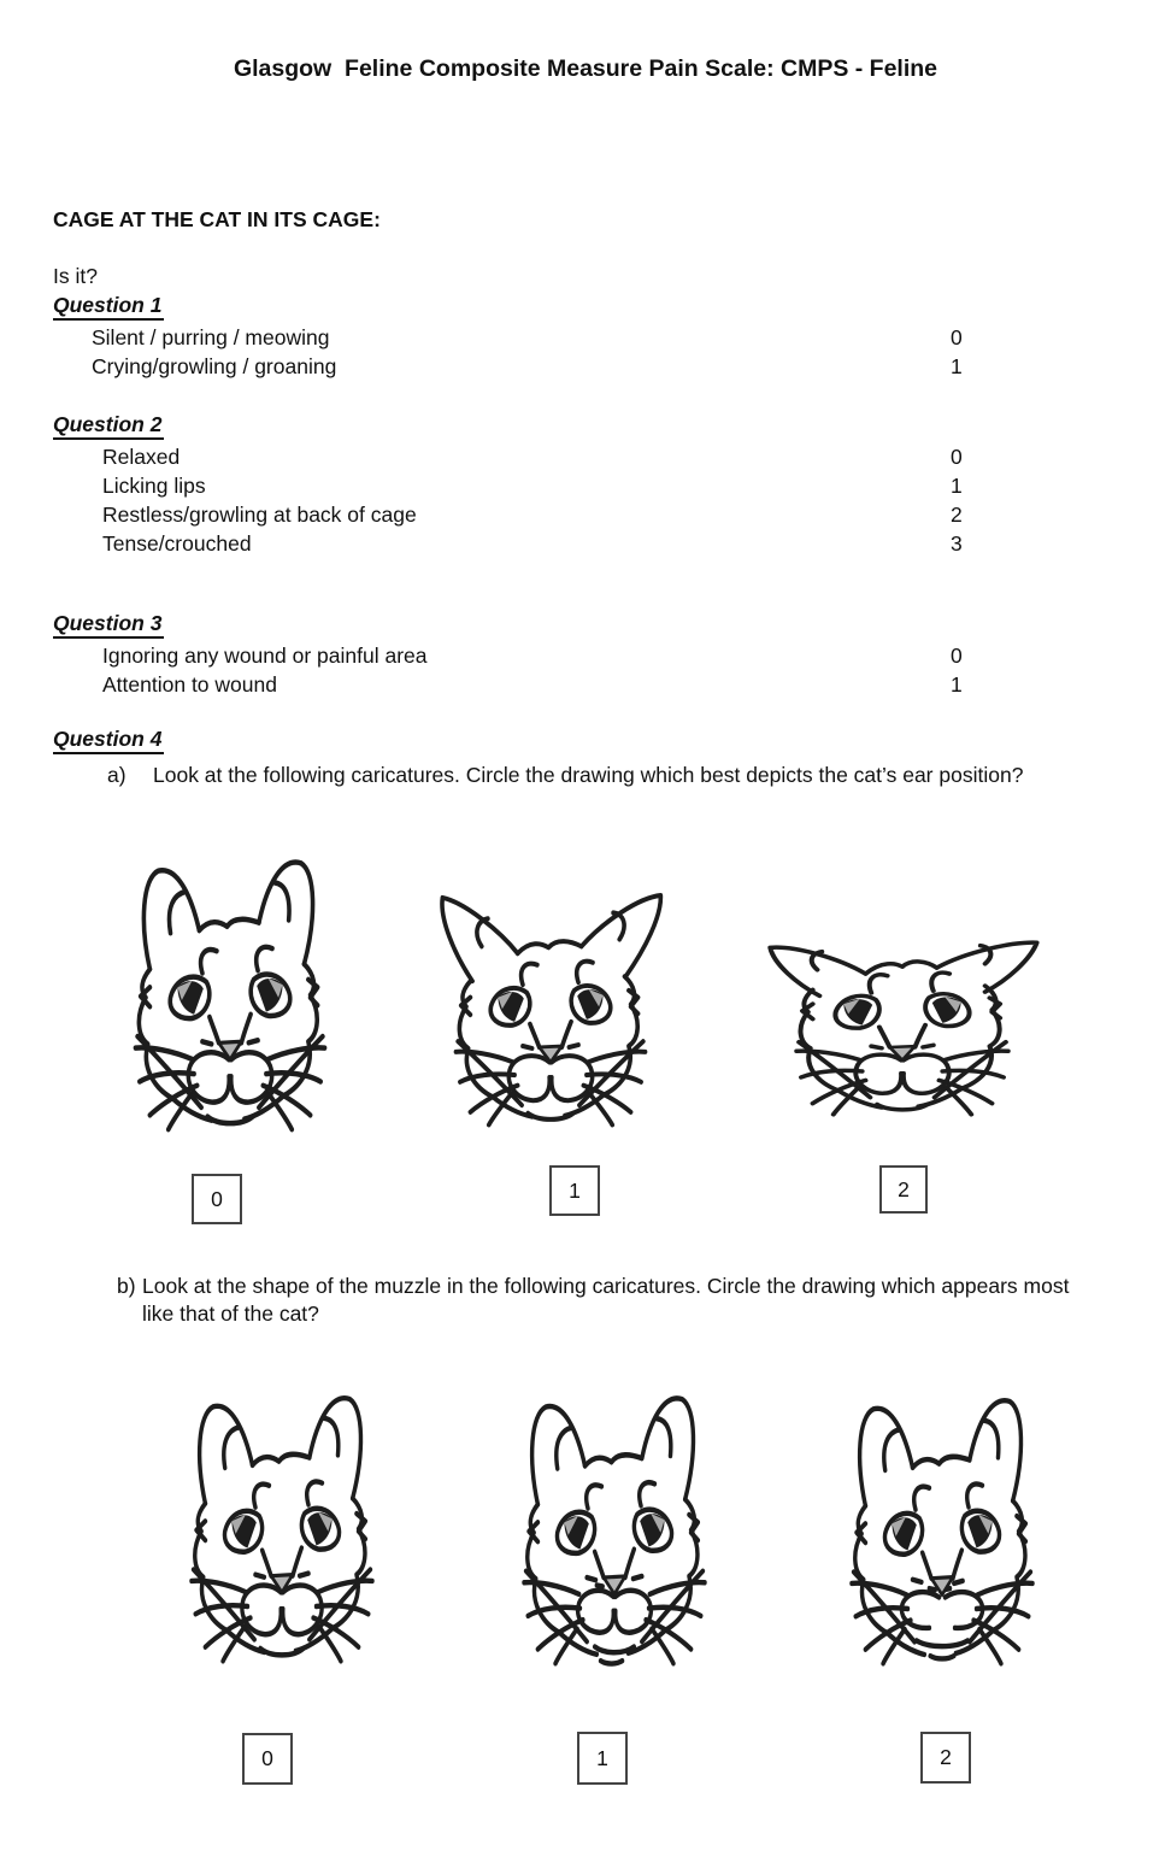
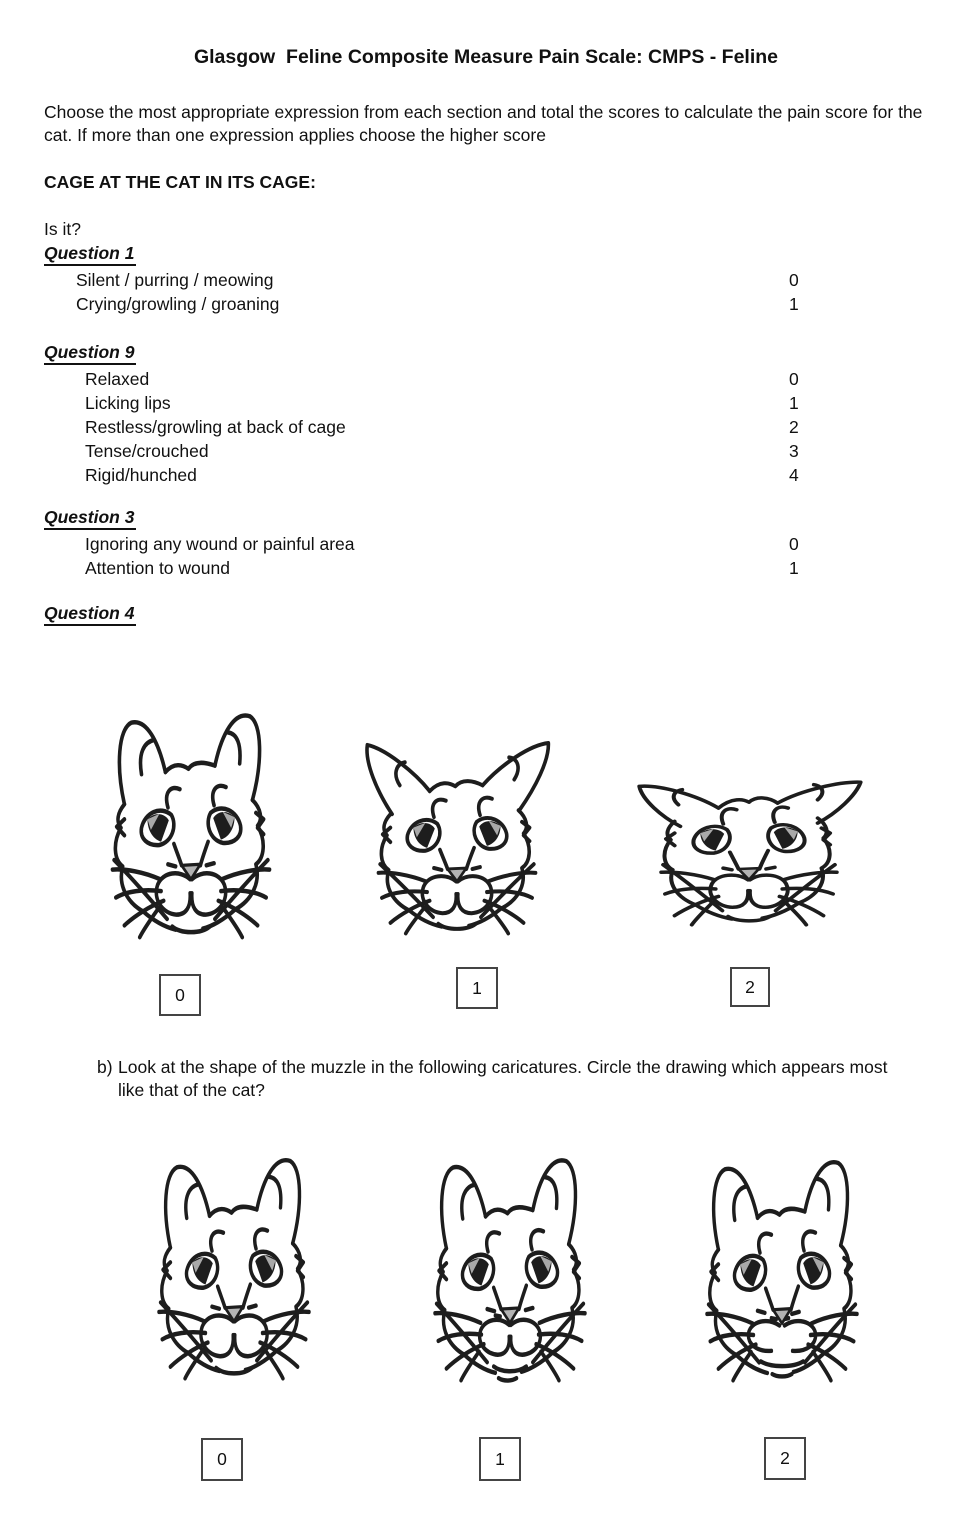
  Glasgow Feline Composite Measure Pain Scale: CMPS - Feline
+ Choose the most appropriate expression from each section and total the scores to calculate the pain score for the cat. If more than one expression applies choose the higher score
  CAGE AT THE CAT IN ITS CAGE:
  Is it?
  Question 1
  Silent / purring / meowing
  0
  Crying/growling / groaning
  1
- Question 2
+ Question 9
  Relaxed
  0
  Licking lips
  1
  Restless/growling at back of cage
  2
  Tense/crouched
  3
+ Rigid/hunched
+ 4
  Question 3
  Ignoring any wound or painful area
  0
  Attention to wound
  1
  Question 4
- a)
- Look at the following caricatures. Circle the drawing which best depicts the cat’s ear position?
  0
  1
  2
  b)
  Look at the shape of the muzzle in the following caricatures. Circle the drawing which appears most like that of the cat?
  0
  1
  2
